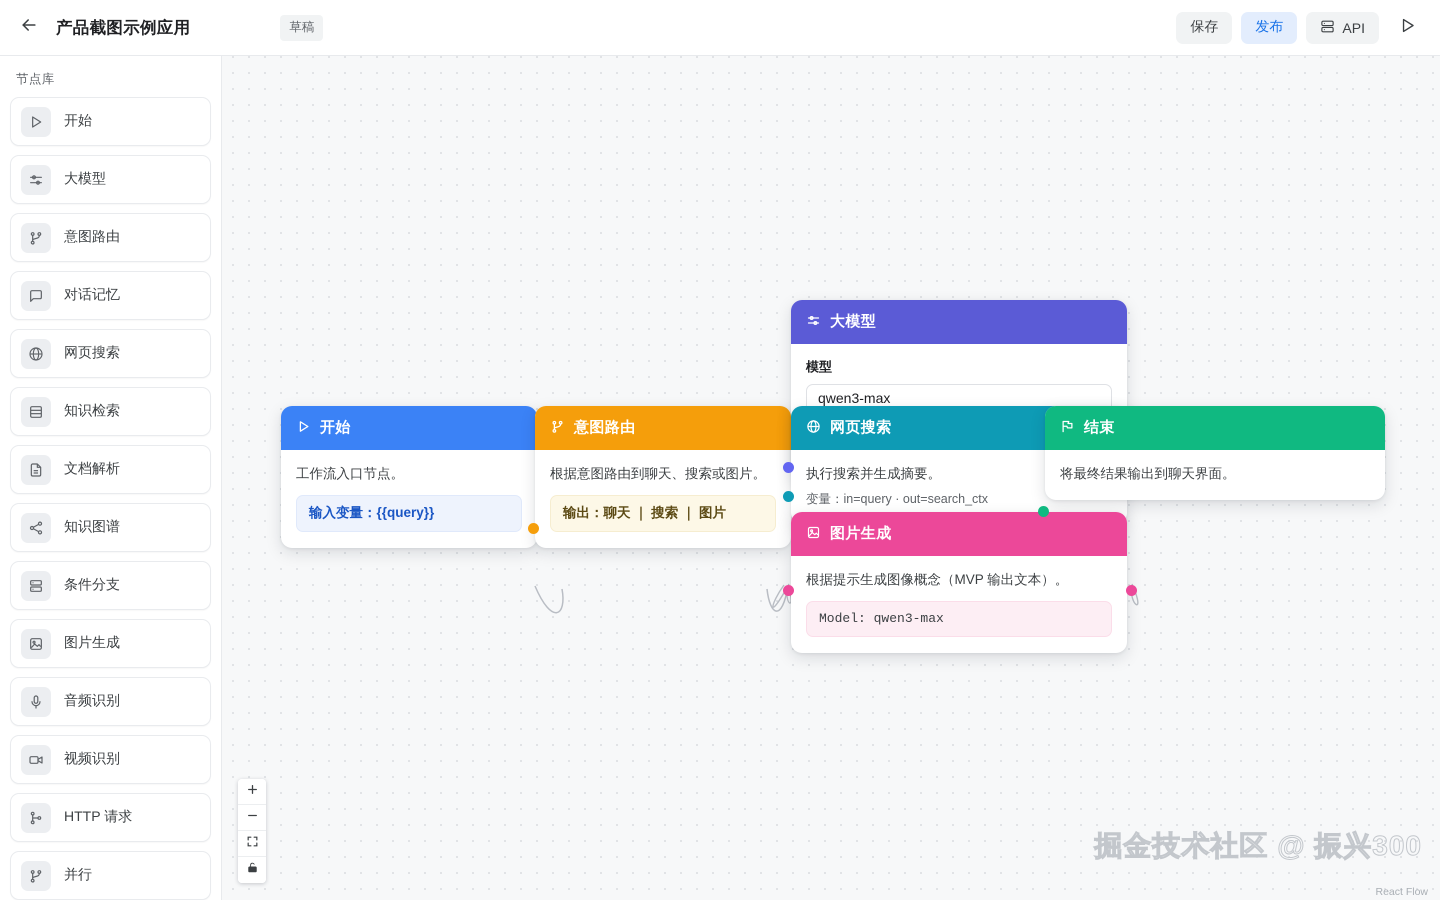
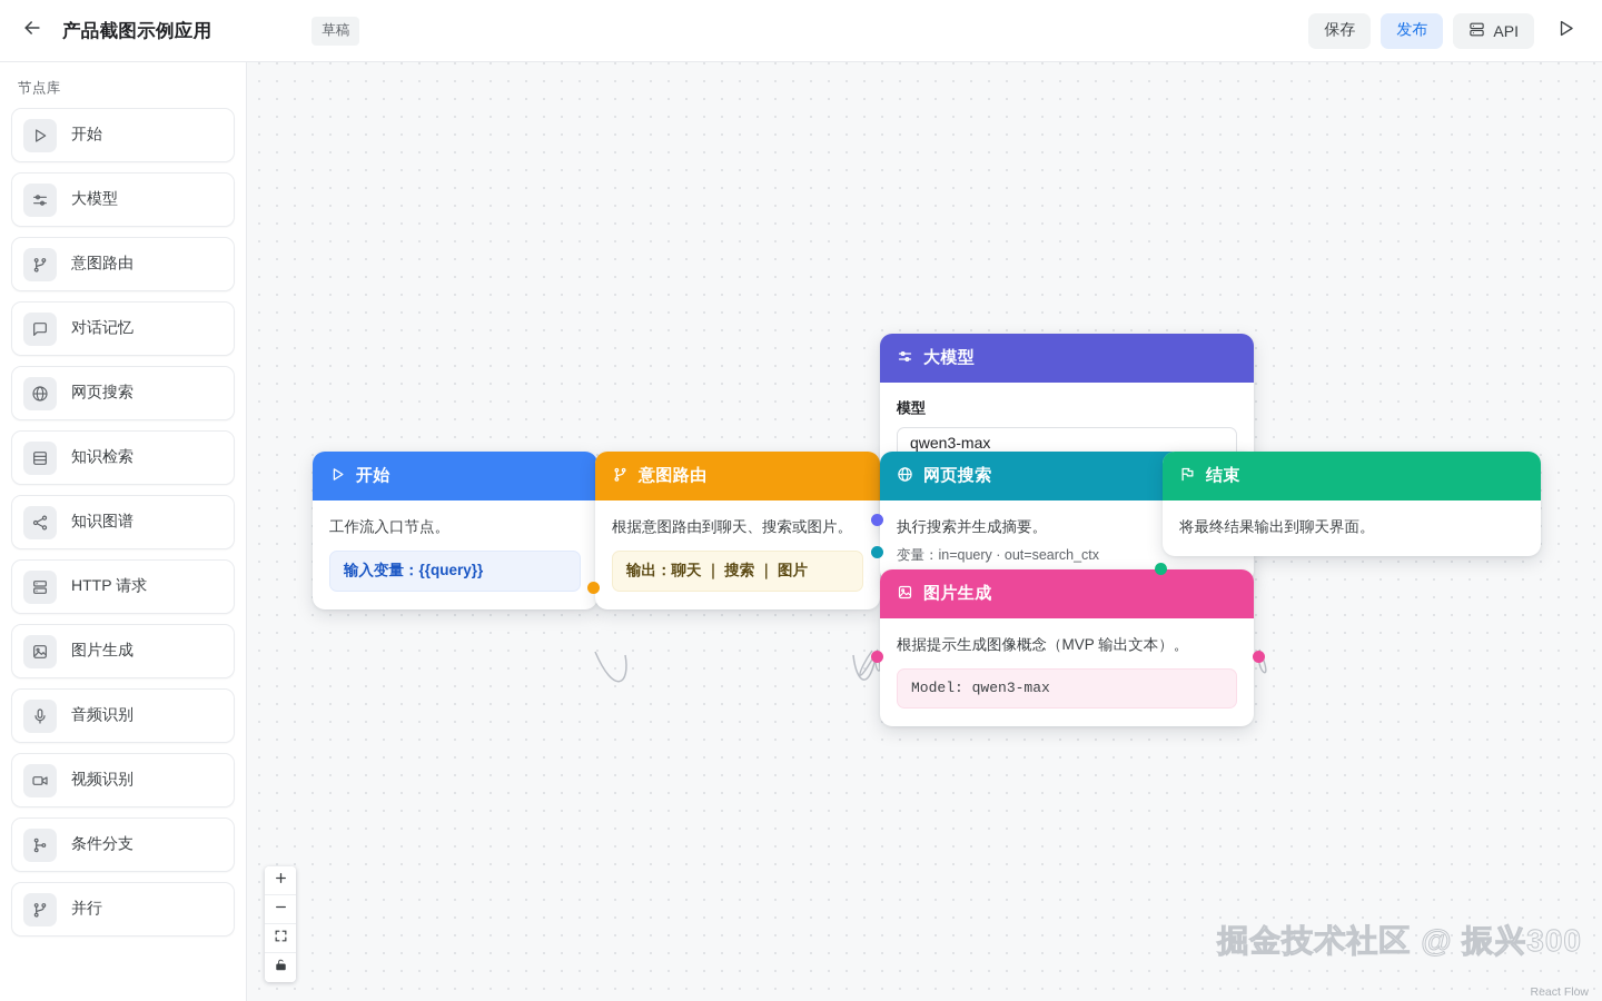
  产品截图示例应用
  草稿
  保存
  发布
  API
  节点库
  开始
  大模型
  意图路由
  对话记忆
  网页搜索
  知识检索
- 文档解析
  知识图谱
- 条件分支
+ HTTP 请求
  图片生成
  音频识别
  视频识别
- HTTP 请求
+ 条件分支
  并行
  开始
  工作流入口节点。
  输入变量：{{query}}
  意图路由
  根据意图路由到聊天、搜索或图片。
  输出：聊天 ｜ 搜索 ｜ 图片
  大模型
  模型
  qwen3-max
  网页搜索
  执行搜索并生成摘要。
  变量：in=query · out=search_ctx
  结束
  将最终结果输出到聊天界面。
  图片生成
  根据提示生成图像概念（MVP 输出文本）。
  Model: qwen3-max
  掘金技术社区 @ 振兴300
  React Flow
